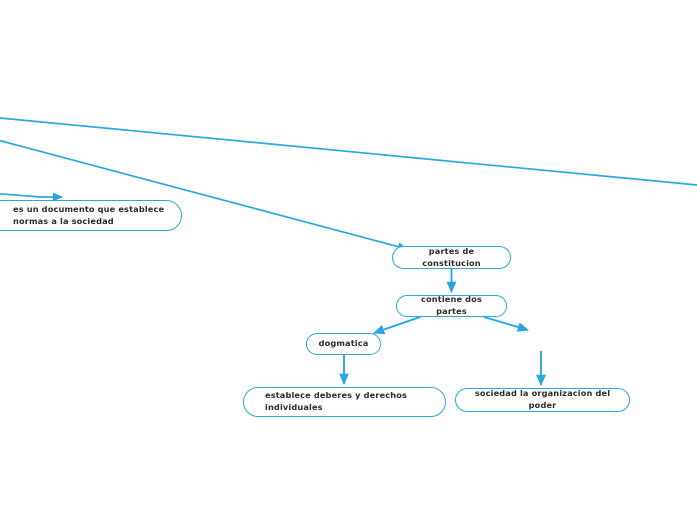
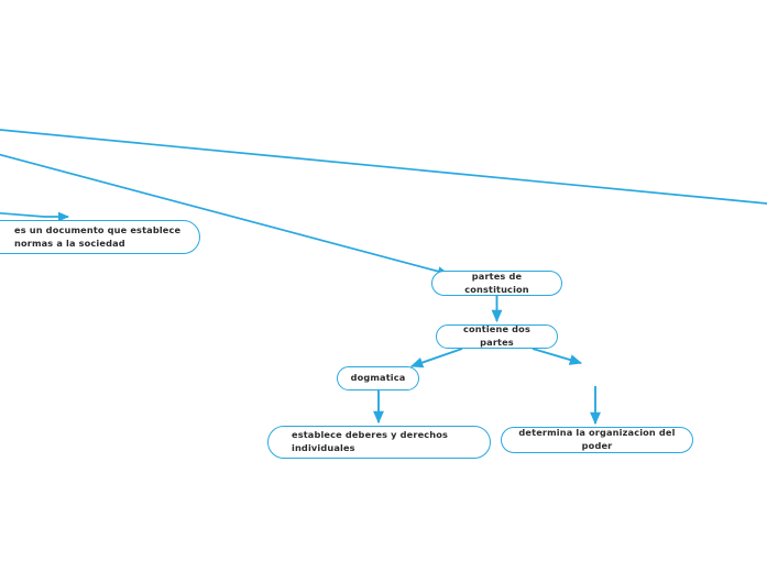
  es un documento que establece
  normas a la sociedad
  partes de constitucion
  contiene dos partes
  dogmatica
  establece deberes y derechos
  individuales
- sociedad la organizacion del poder
+ determina la organizacion del poder
